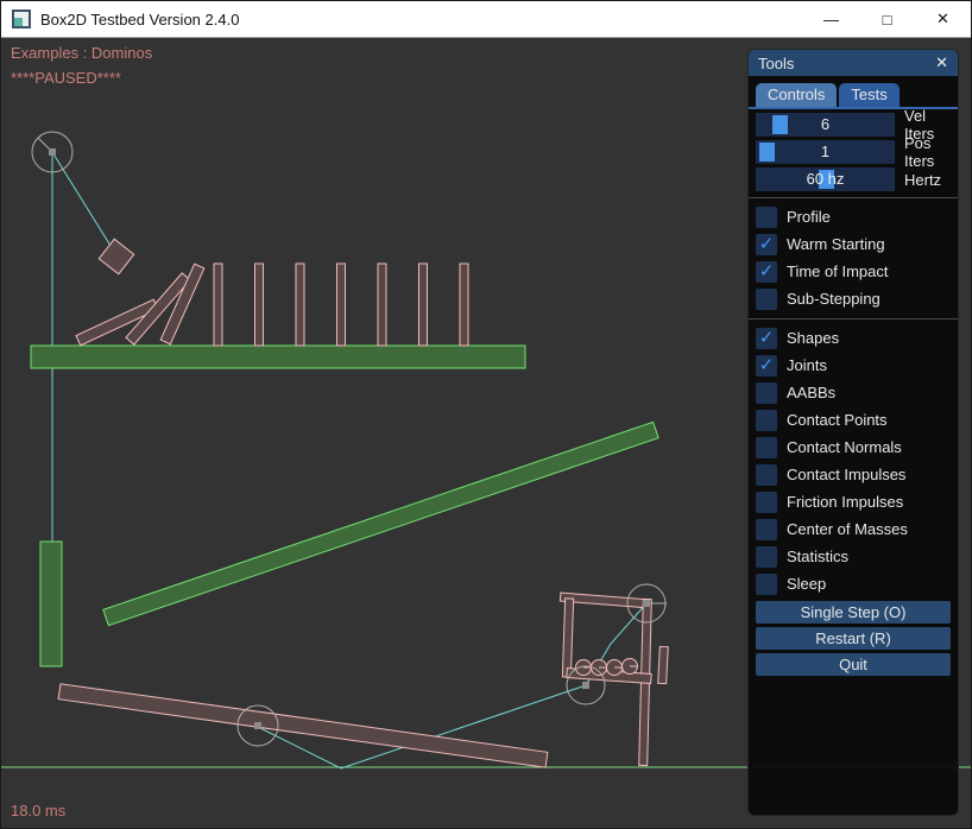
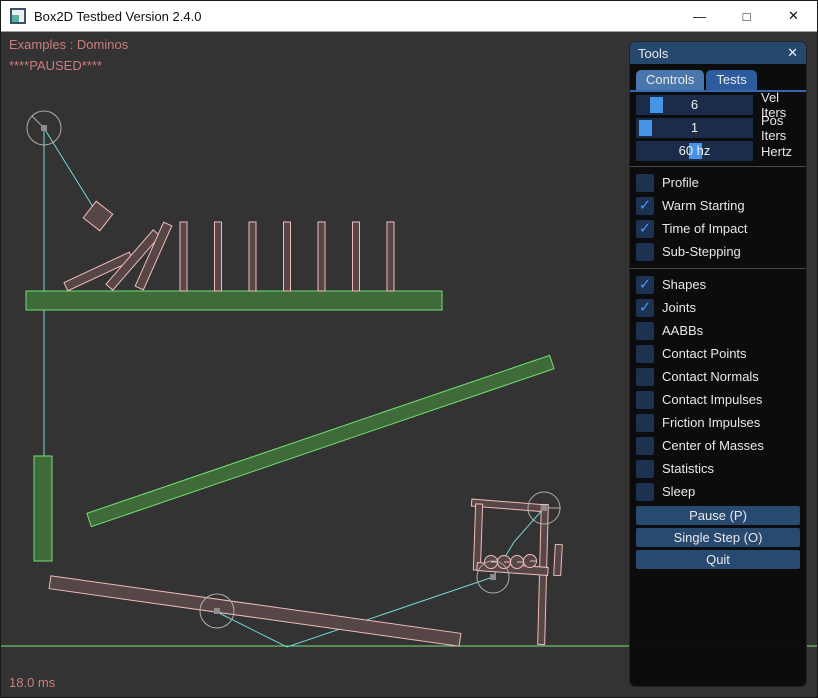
  Box2D Testbed Version 2.4.0
  —
  □
  ✕
  Examples : Dominos
  ****PAUSED****
  18.0 ms
  Tools
  ✕
  Controls
  Tests
  6
  Vel Iters
  1
  Pos Iters
  60 hz
  Hertz
  Profile
  ✓
  Warm Starting
  ✓
  Time of Impact
  Sub-Stepping
  ✓
  Shapes
  ✓
  Joints
  AABBs
  Contact Points
  Contact Normals
  Contact Impulses
  Friction Impulses
  Center of Masses
  Statistics
  Sleep
+ Pause (P)
  Single Step (O)
- Restart (R)
  Quit
